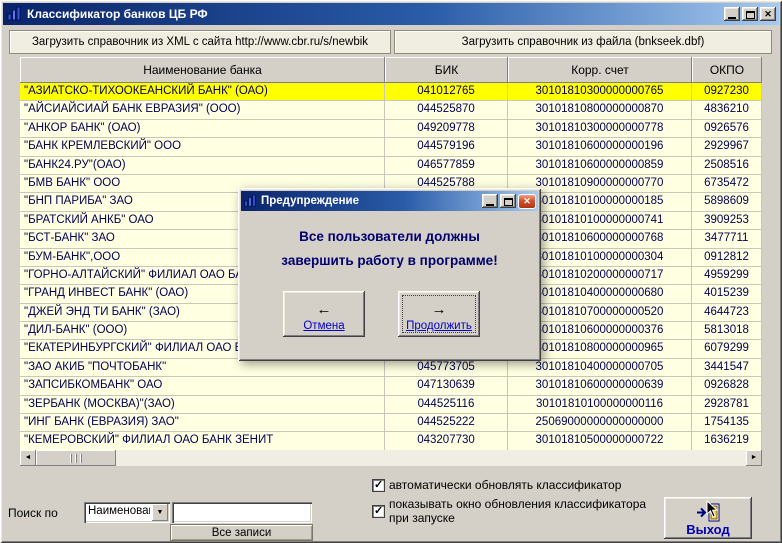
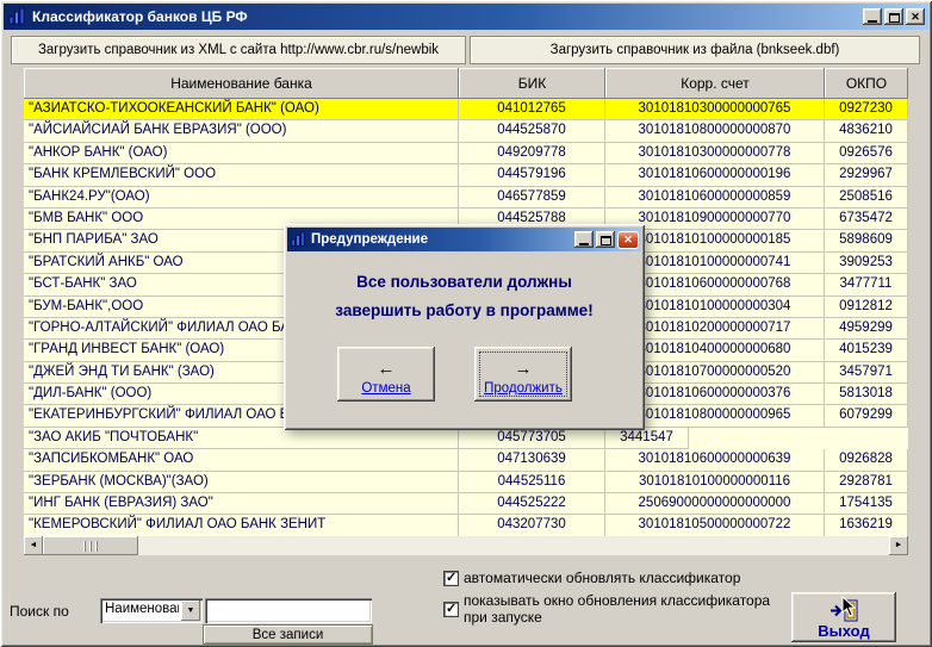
  Классификатор банков ЦБ РФ
  ✕
  Загрузить справочник из XML с сайта http://www.cbr.ru/s/newbik
  Загрузить справочник из файла (bnkseek.dbf)
  Наименование банка
  БИК
  Корр. счет
  ОКПО
  "АЗИАТСКО-ТИХООКЕАНСКИЙ БАНК" (ОАО)
  041012765
  30101810300000000765
  0927230
  "АЙСИАЙСИАЙ БАНК ЕВРАЗИЯ" (ООО)
  044525870
  30101810800000000870
  4836210
  "АНКОР БАНК" (ОАО)
  049209778
  30101810300000000778
  0926576
  "БАНК КРЕМЛЕВСКИЙ" ООО
  044579196
  30101810600000000196
  2929967
  "БАНК24.РУ"(ОАО)
  046577859
  30101810600000000859
  2508516
  "БМВ БАНК" ООО
  044525788
  30101810900000000770
  6735472
  "БНП ПАРИБА" ЗАО
  0101810100000000185
  5898609
  "БРАТСКИЙ АНКБ" ОАО
  0101810100000000741
  3909253
  "БСТ-БАНК" ЗАО
  0101810600000000768
  3477711
  "БУМ-БАНК",ООО
  0101810100000000304
  0912812
  "ГОРНО-АЛТАЙСКИЙ" ФИЛИАЛ ОАО Б
  0101810200000000717
  4959299
  "ГРАНД ИНВЕСТ БАНК" (ОАО)
  0101810400000000680
  4015239
  "ДЖЕЙ ЭНД ТИ БАНК" (ЗАО)
  0101810700000000520
- 4644723
+ 3457971
  "ДИЛ-БАНК" (ООО)
  0101810600000000376
  5813018
  "ЕКАТЕРИНБУРГСКИЙ" ФИЛИАЛ ОАО
  0101810800000000965
  6079299
  "ЗАО АКИБ "ПОЧТОБАНК"
  045773705
- 30101810400000000705
  3441547
  "ЗАПСИБКОМБАНК" ОАО
  047130639
  30101810600000000639
  0926828
  "ЗЕРБАНК (МОСКВА)"(ЗАО)
  044525116
  30101810100000000116
  2928781
  "ИНГ БАНК (ЕВРАЗИЯ) ЗАО"
  044525222
  25069000000000000000
  1754135
  "КЕМЕРОВСКИЙ" ФИЛИАЛ ОАО БАНК ЗЕНИТ
  043207730
  30101810500000000722
  1636219
  Поиск по
  Наименова
  Все записи
  ✓
  автоматически обновлять классификатор
  ✓
  показывать окно обновления классификатора при запуске
  Выход
  Предупреждение
  ✕
  Все пользователи должны
  завершить работу в программе!
  ←
  Отмена
  →
  Продолжить
